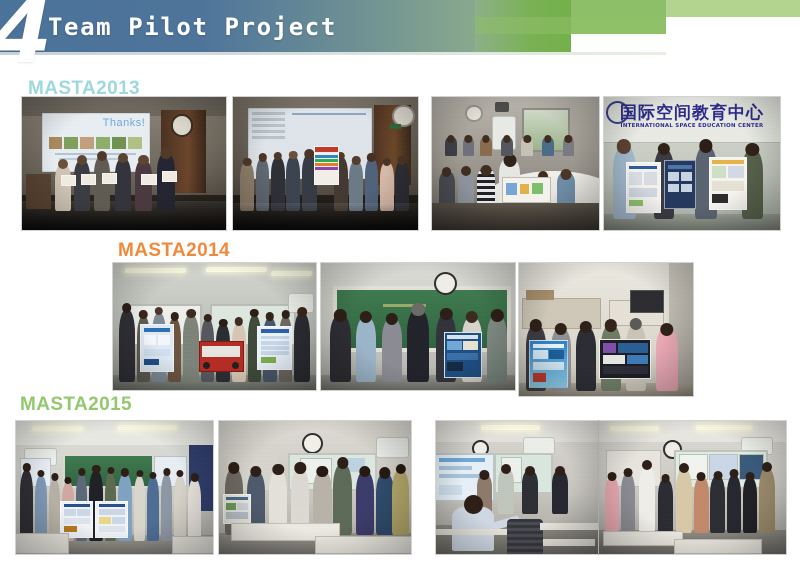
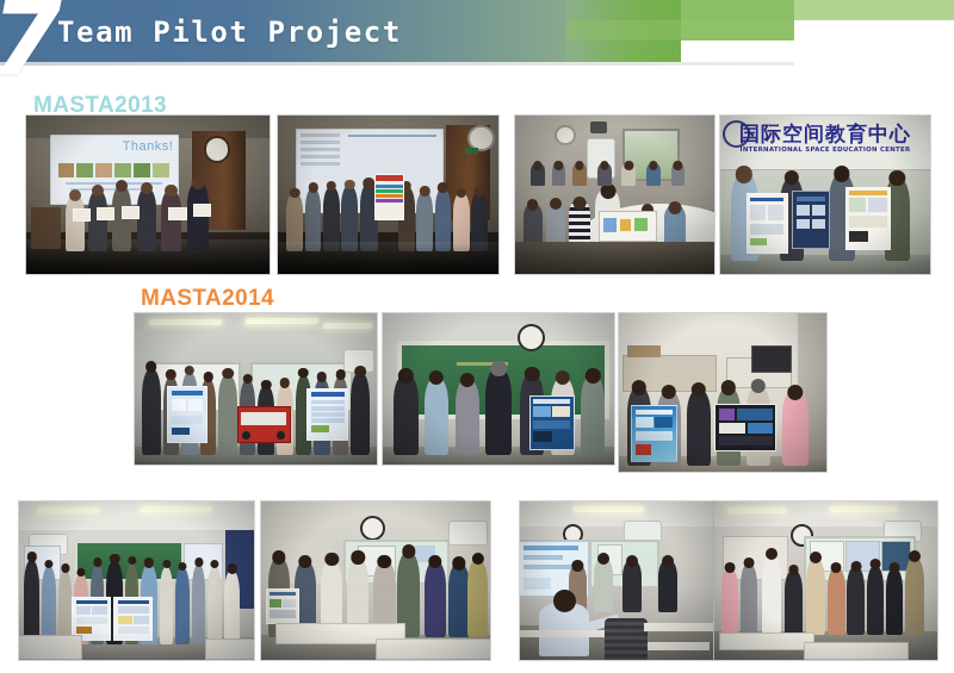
- 4
+ 7
  Team Pilot Project
  MASTA2013
  MASTA2014
- MASTA2015
